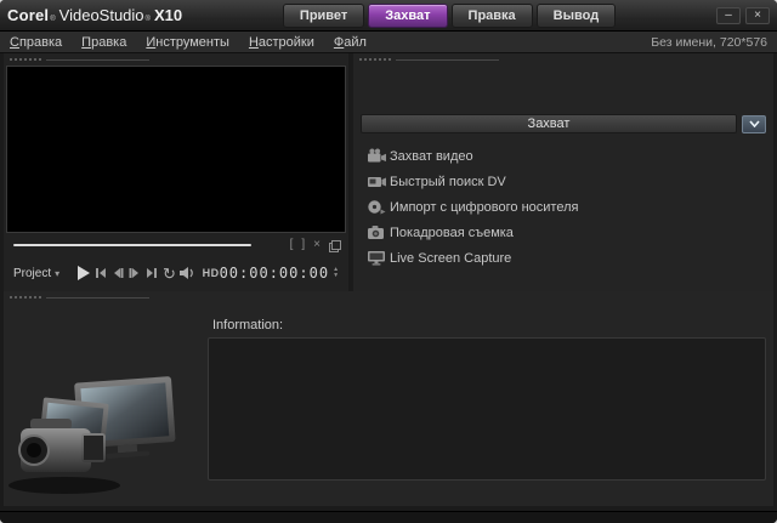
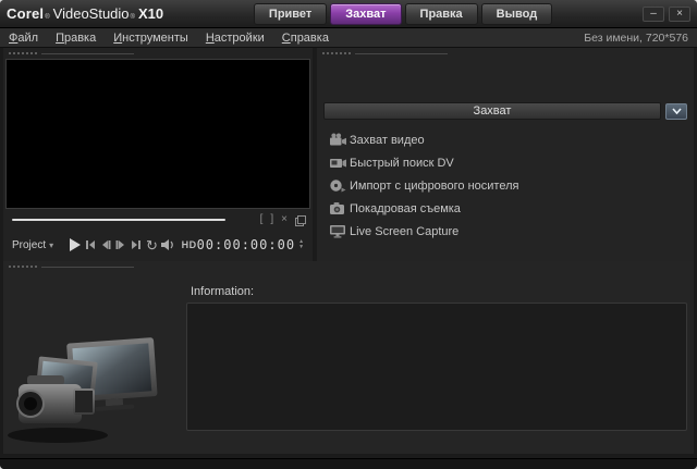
  Corel
  VideoStudio
  X10
  Привет
  Захват
  Правка
  Вывод
  –
  ×
- Справка
+ Файл
  Правка
  Инструменты
  Настройки
- Файл
+ Справка
  Без имени, 720*576
  [
  ]
  ×
  Project
  ▾
  ↻
  HD
  00:00:00:00
  Захват
  Захват видео
  Быстрый поиск DV
  Импорт с цифрового носителя
  Покадровая съемка
  Live Screen Capture
  Information:
